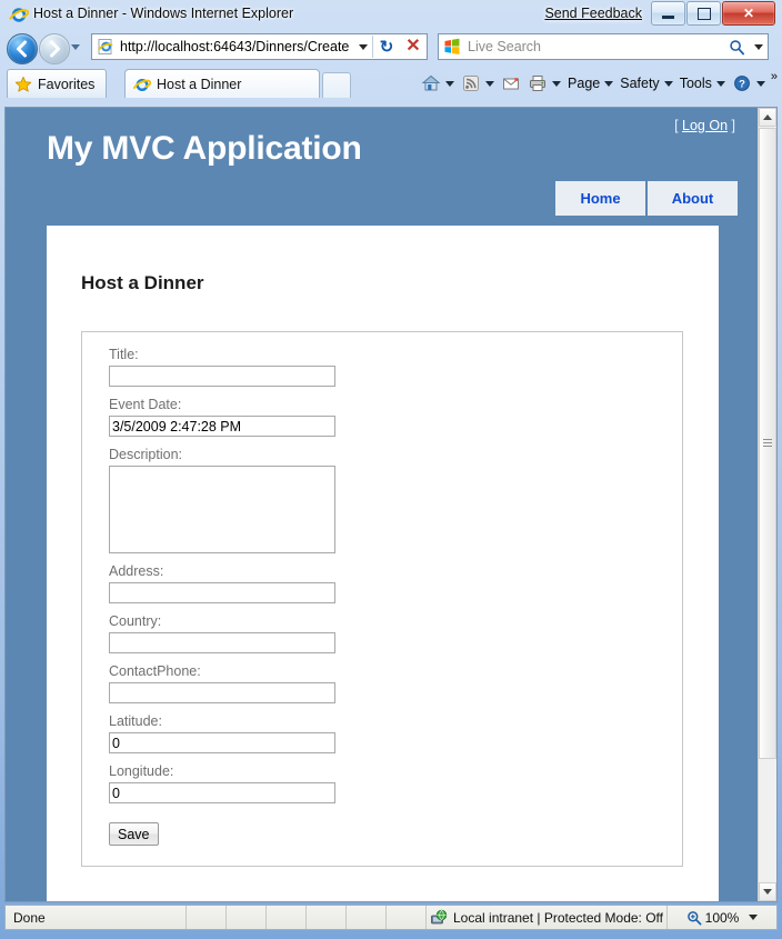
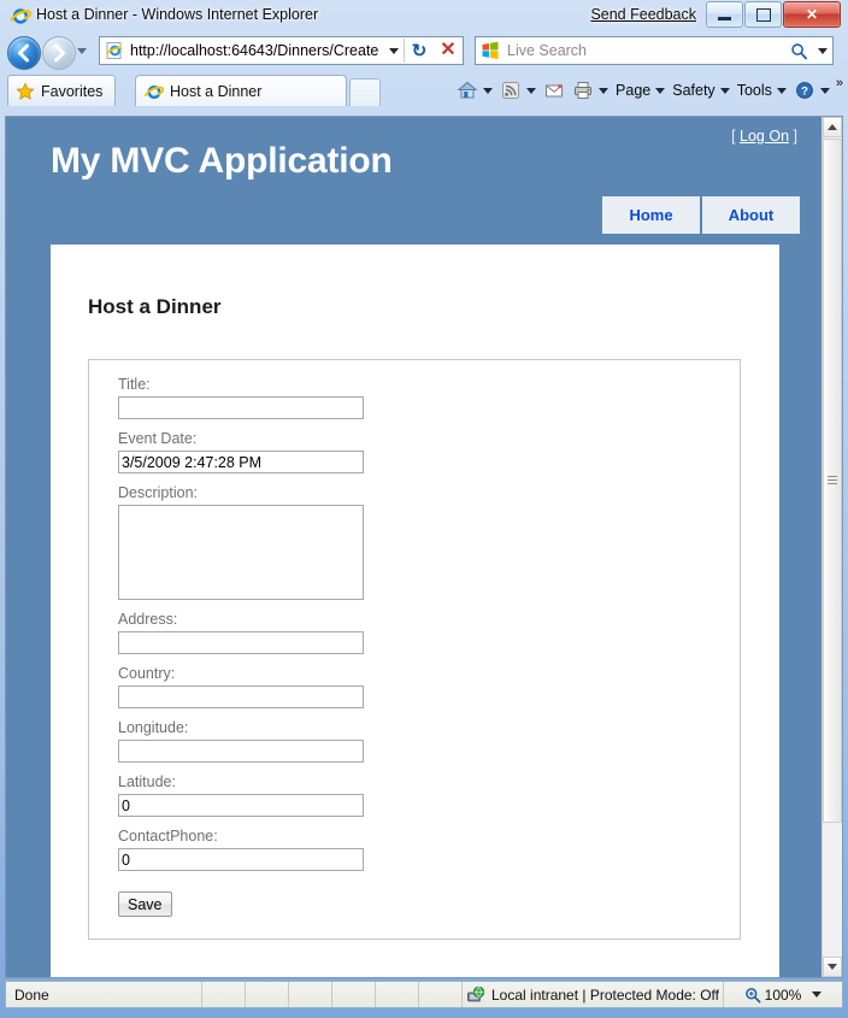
  Host a Dinner - Windows Internet Explorer
  Send Feedback
  ✕
  http://localhost:64643/Dinners/Create
  ↻
  ✕
  Live Search
  Favorites
  Host a Dinner
  Page
  Safety
  Tools
  ?
  »
  My MVC Application
  [ Log On ]
  Home
  About
  Host a Dinner
  Title:
  Event Date:
  3/5/2009 2:47:28 PM
  Description:
  Address:
  Country:
- ContactPhone:
+ Longitude:
  Latitude:
  0
- Longitude:
+ ContactPhone:
  0
  Save
  Done
  Local intranet | Protected Mode: Off
  100%
